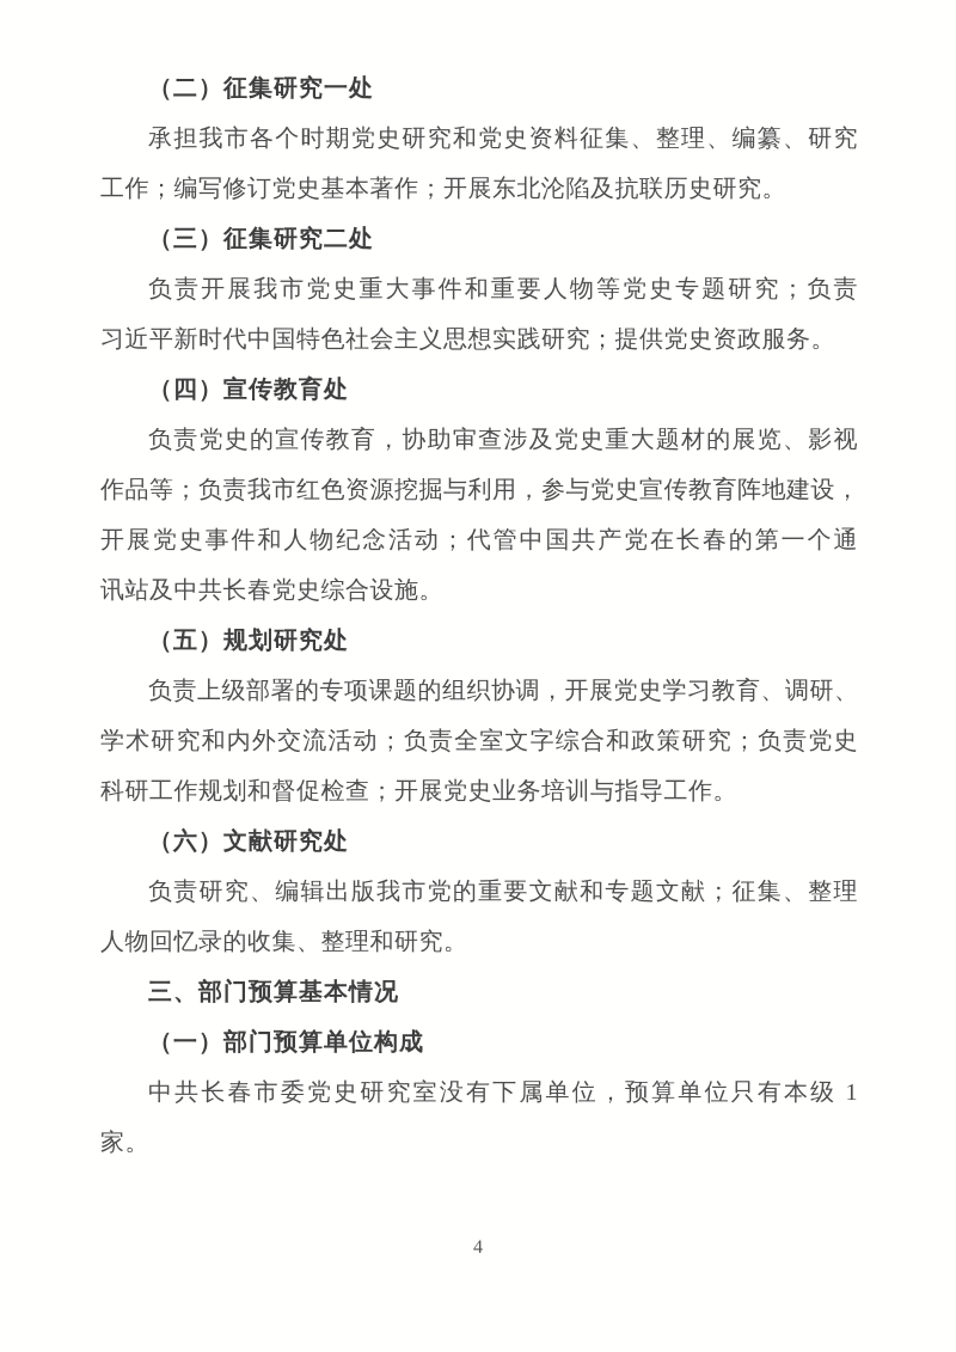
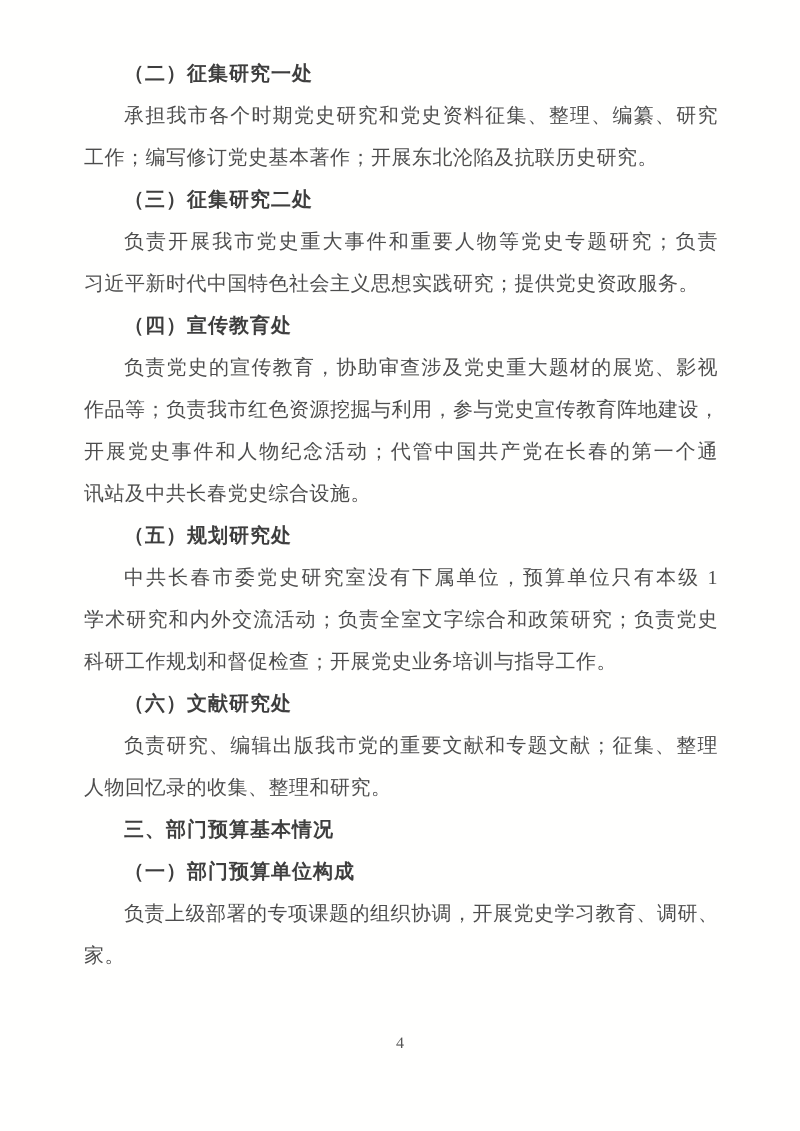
  （二）征集研究一处
  承担我市各个时期党史研究和党史资料征集、整理、编纂、研究
  工作；编写修订党史基本著作；开展东北沦陷及抗联历史研究。
  （三）征集研究二处
  负责开展我市党史重大事件和重要人物等党史专题研究；负责
  习近平新时代中国特色社会主义思想实践研究；提供党史资政服务。
  （四）宣传教育处
  负责党史的宣传教育，协助审查涉及党史重大题材的展览、影视
  作品等；负责我市红色资源挖掘与利用，参与党史宣传教育阵地建设，
  开展党史事件和人物纪念活动；代管中国共产党在长春的第一个通
  讯站及中共长春党史综合设施。
  （五）规划研究处
- 负责上级部署的专项课题的组织协调，开展党史学习教育、调研、
+ 中共长春市委党史研究室没有下属单位，预算单位只有本级 1
  学术研究和内外交流活动；负责全室文字综合和政策研究；负责党史
  科研工作规划和督促检查；开展党史业务培训与指导工作。
  （六）文献研究处
  负责研究、编辑出版我市党的重要文献和专题文献；征集、整理
  人物回忆录的收集、整理和研究。
  三、部门预算基本情况
  （一）部门预算单位构成
- 中共长春市委党史研究室没有下属单位，预算单位只有本级 1
+ 负责上级部署的专项课题的组织协调，开展党史学习教育、调研、
  家。
  4
